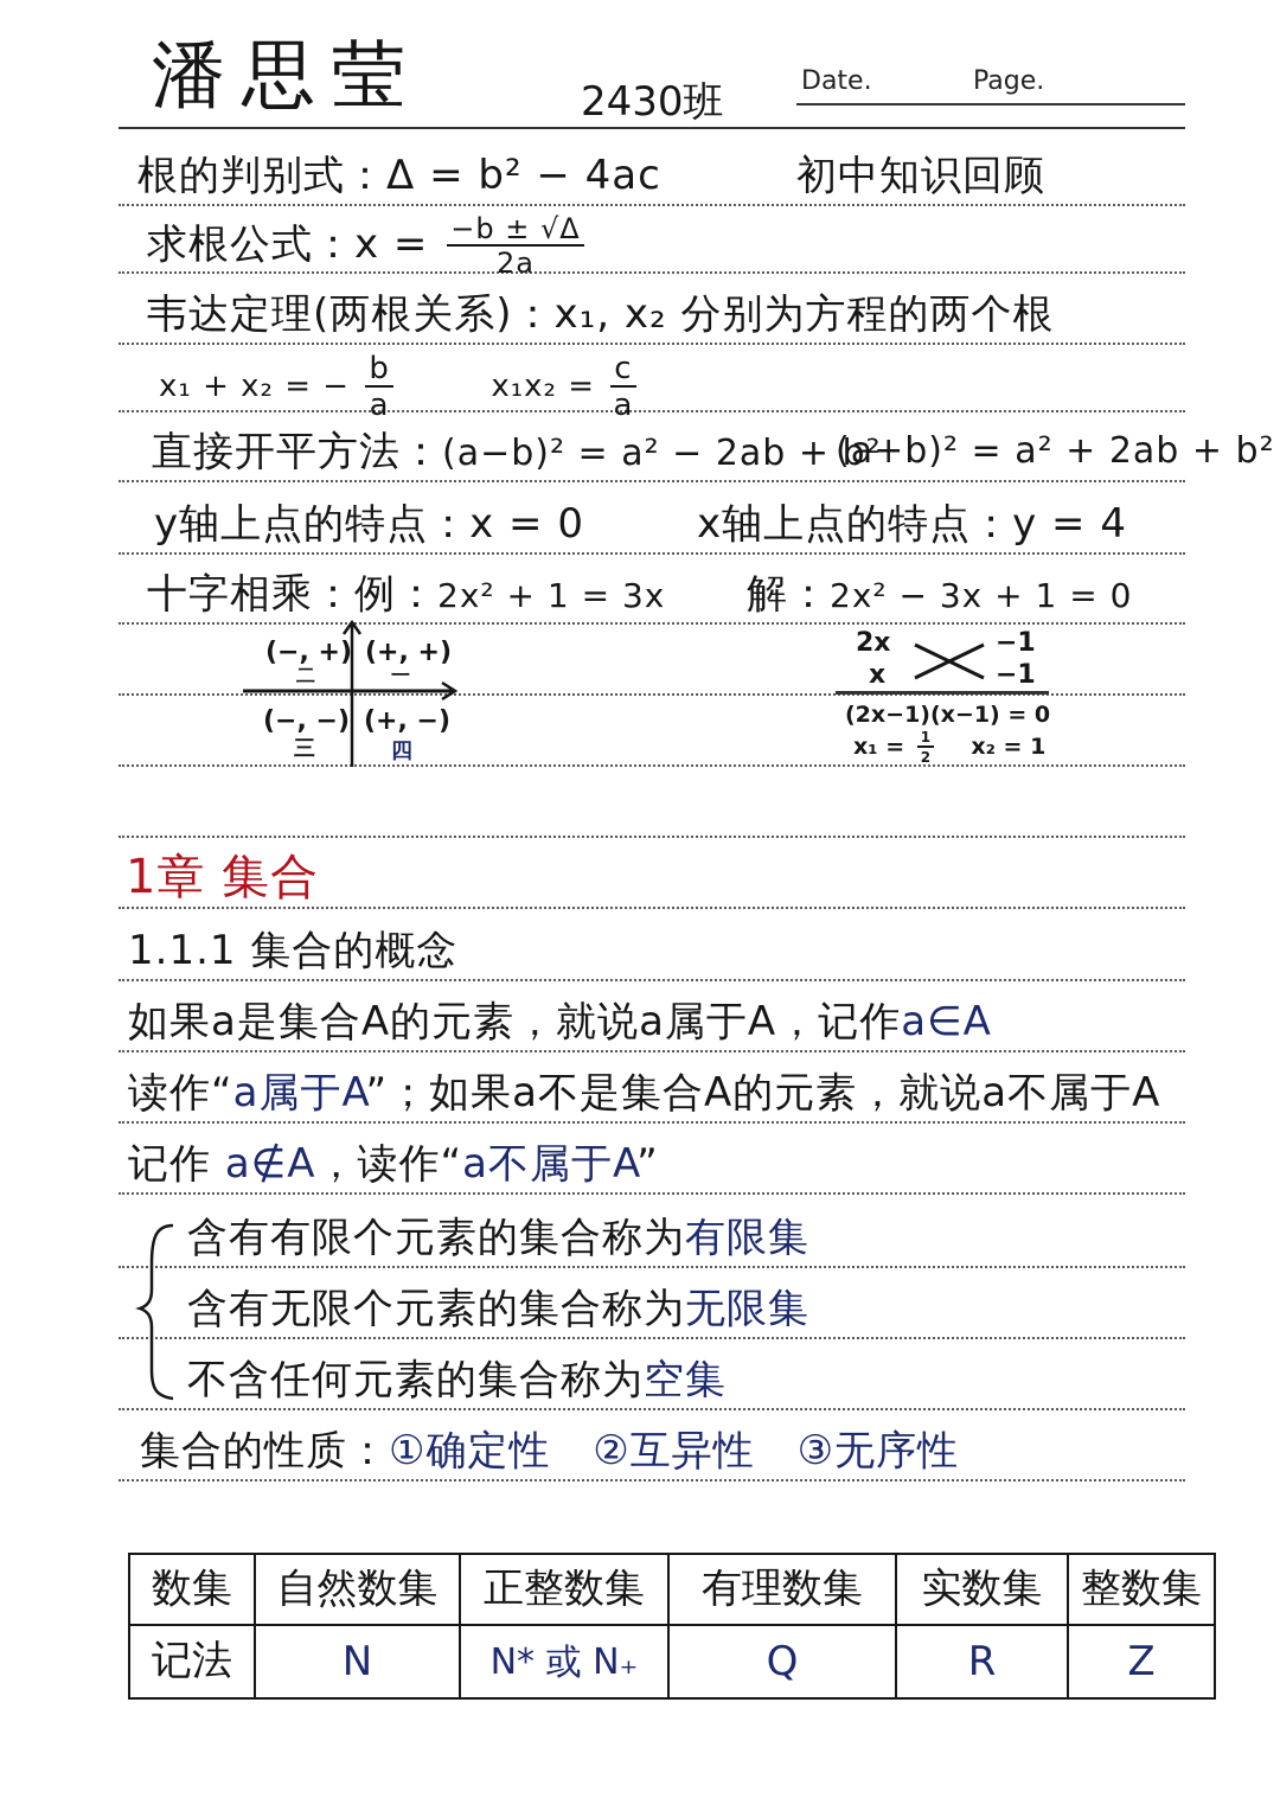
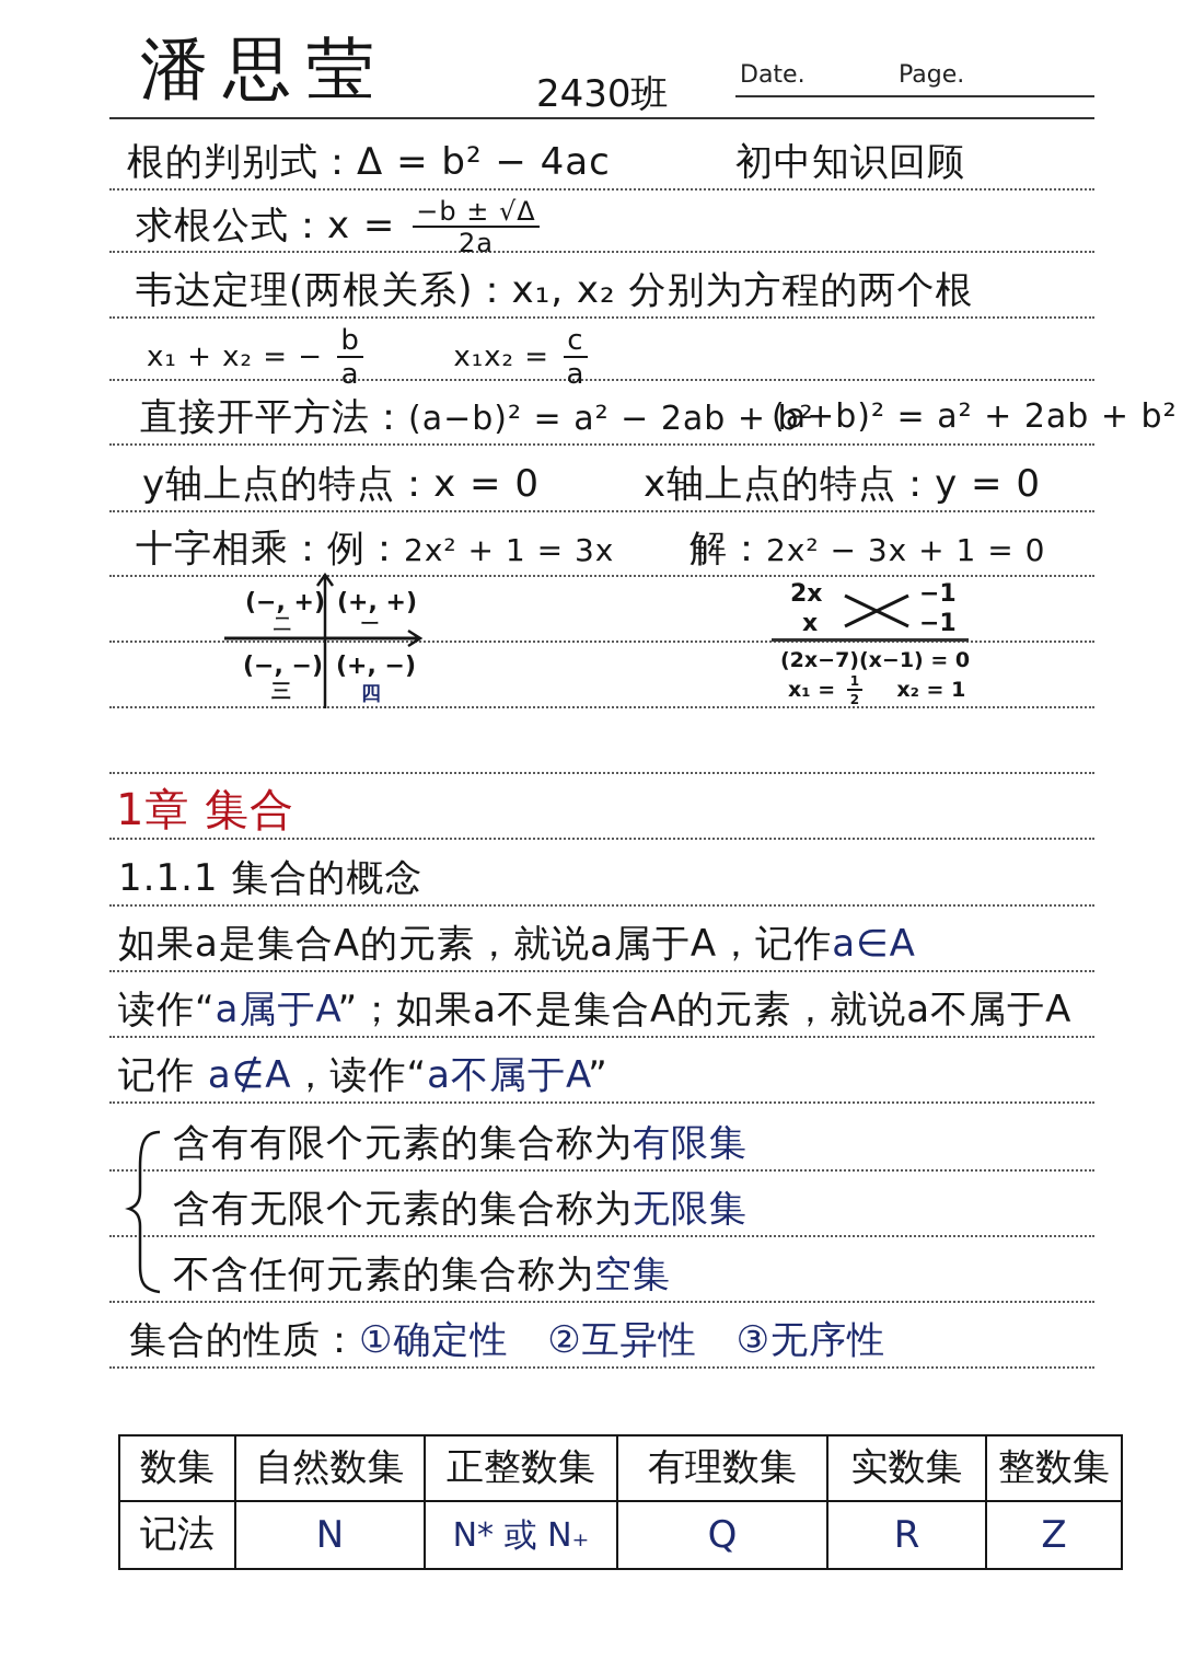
  潘思莹
  2430班
  Date.
  Page.
  根的判别式：Δ = b² − 4ac
  初中知识回顾
  求根公式：x =
  −b ± √Δ
  2a
  韦达定理(两根关系)：x₁, x₂ 分别为方程的两个根
  x₁ + x₂ = −
  b
  a
  x₁x₂ =
  c
  a
  直接开平方法：(a−b)² = a² − 2ab + b²
  (a+b)² = a² + 2ab + b²
  y轴上点的特点：x = 0
- x轴上点的特点：y = 4
+ x轴上点的特点：y = 0
  十字相乘：例：2x² + 1 = 3x
  解：2x² − 3x + 1 = 0
  (−, +)
  二
  (+, +)
  一
  (−, −)
  三
  (+, −)
  四
  2x
  x
  −1
  −1
- (2x−1)(x−1) = 0
+ (2x−7)(x−1) = 0
  x₁ =
  1
  2
  x₂ = 1
  1章 集合
  1.1.1 集合的概念
  如果a是集合A的元素，就说a属于A，记作a∈A
  读作“a属于A”；如果a不是集合A的元素，就说a不属于A
  记作 a∉A，读作“a不属于A”
  含有有限个元素的集合称为有限集
  含有无限个元素的集合称为无限集
  不含任何元素的集合称为空集
  集合的性质：①确定性 ②互异性 ③无序性
  数集	自然数集	正整数集	有理数集	实数集	整数集
  记法	N	N* 或 N₊	Q	R	Z
